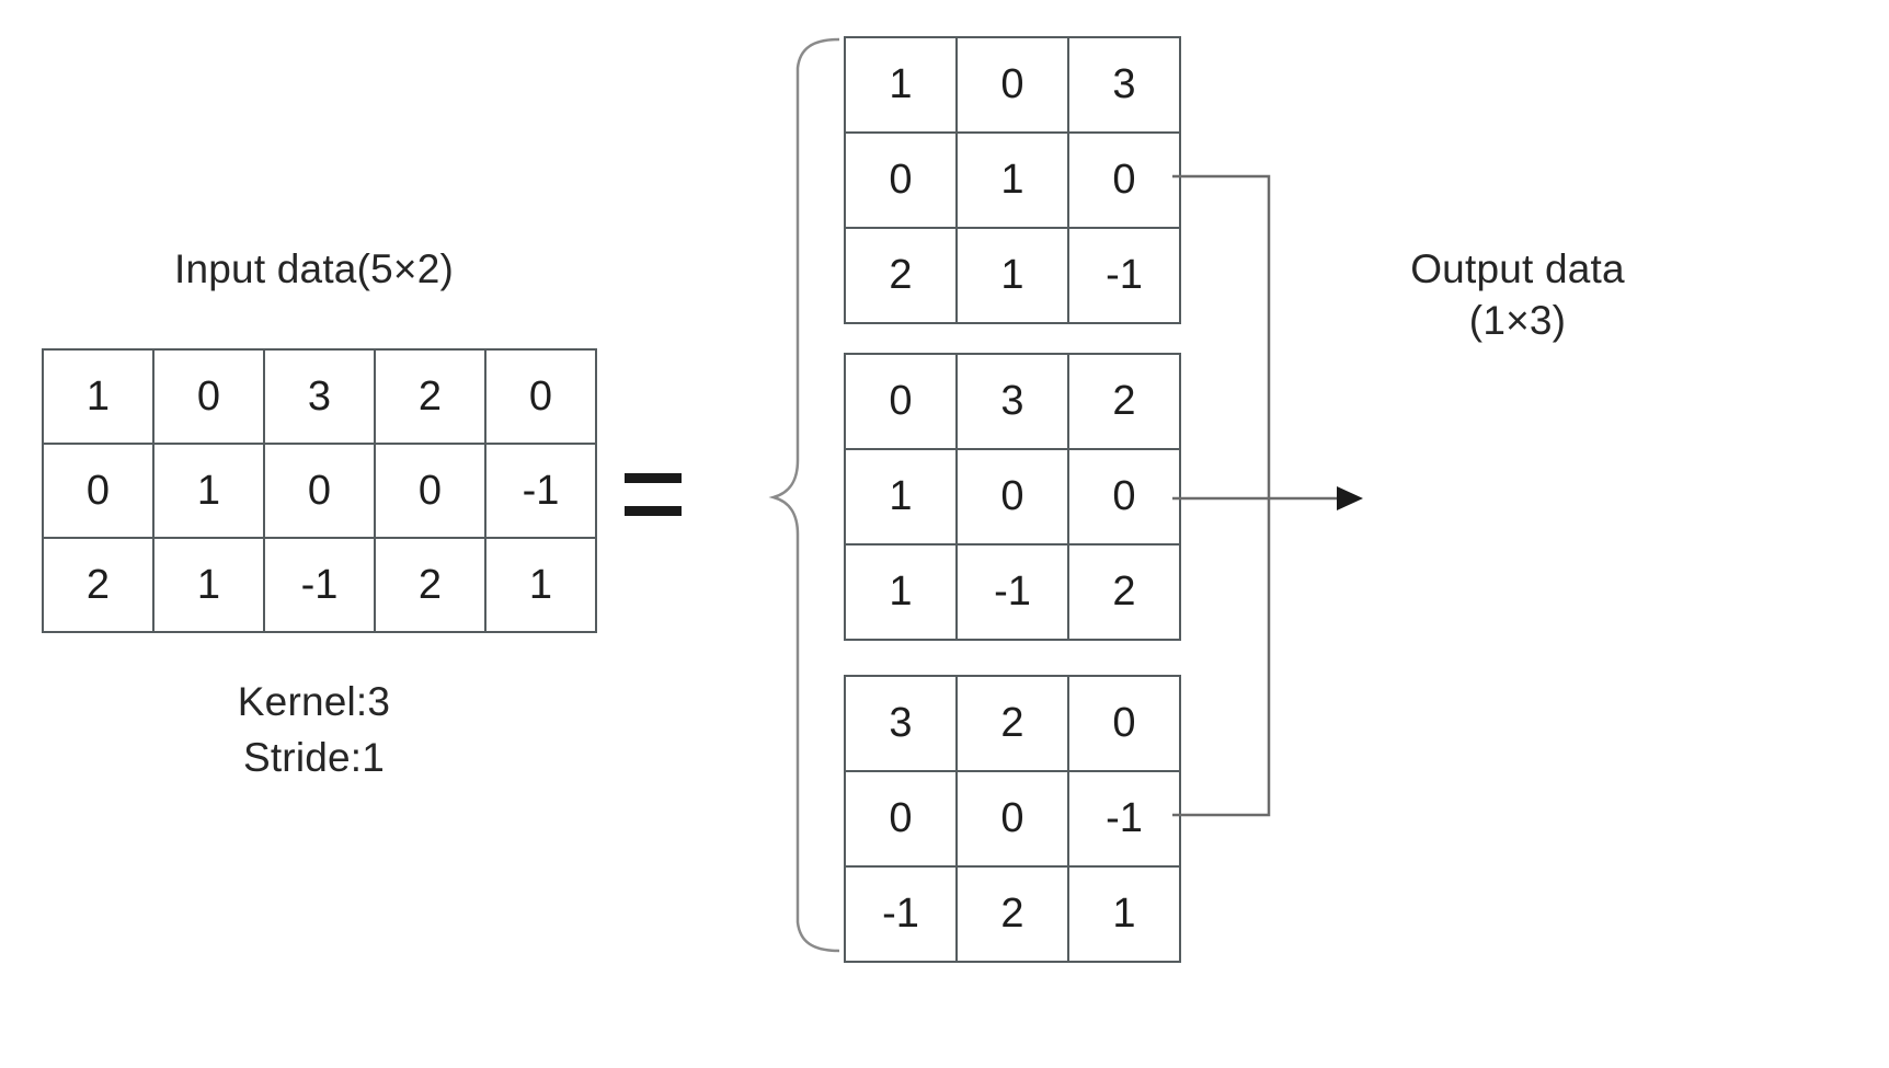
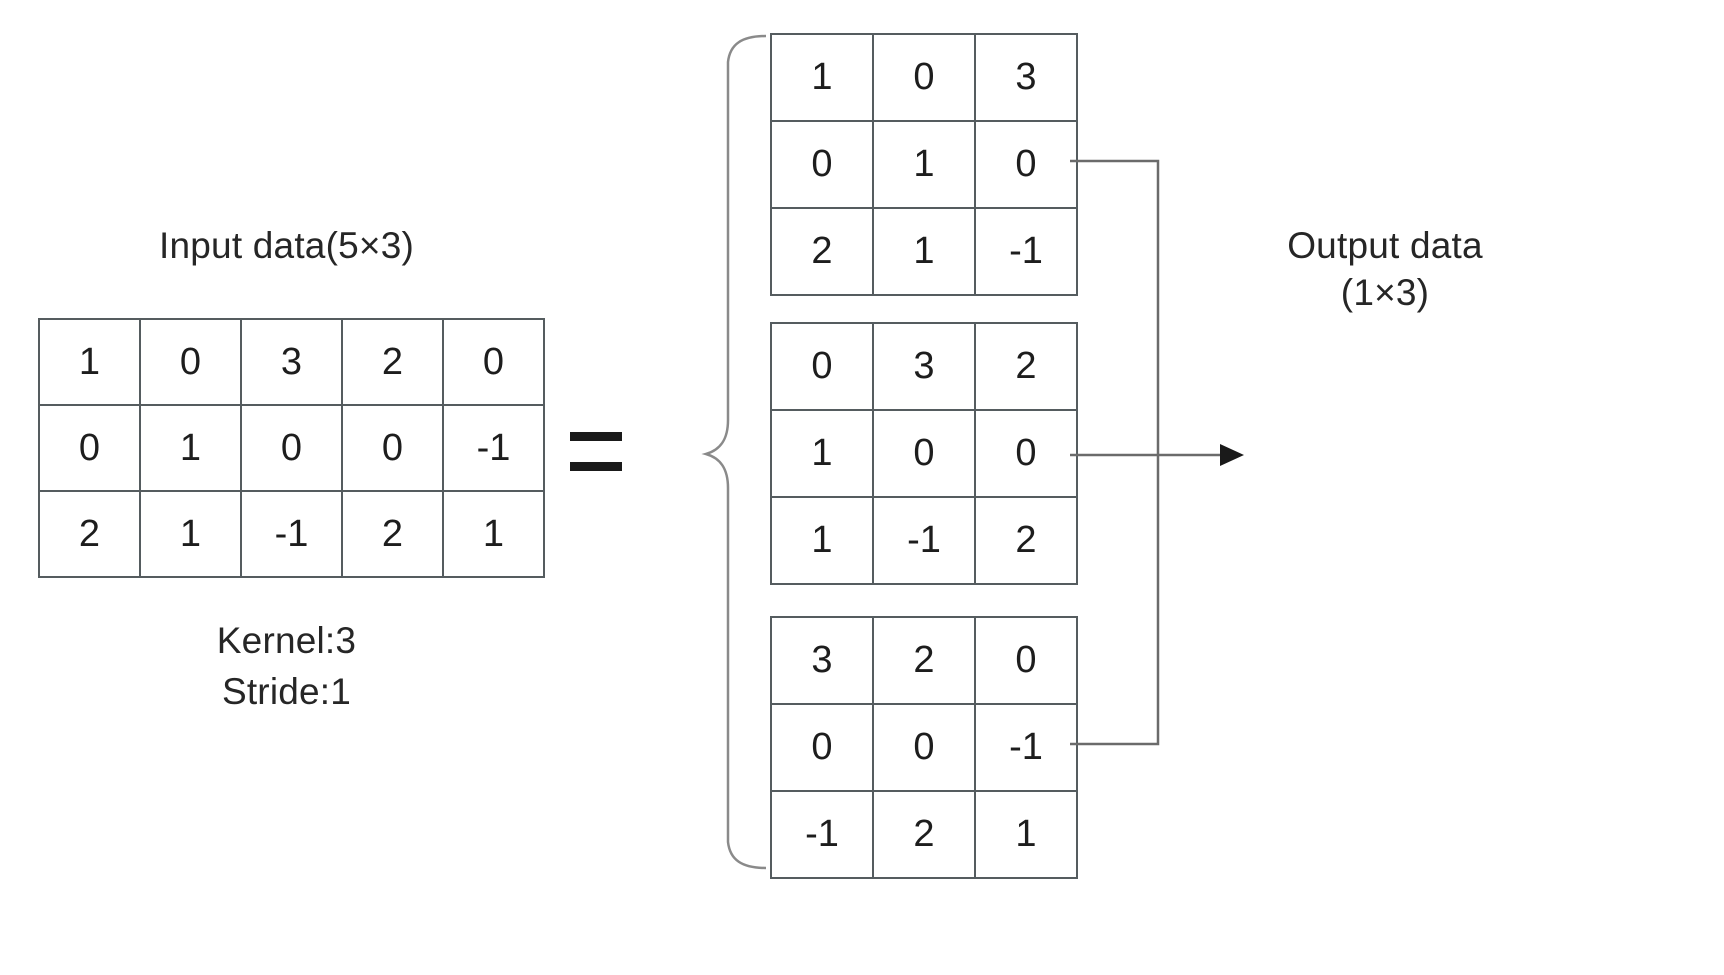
- Input data(5×2)
+ Input data(5×3)
  1	0	3	2	0
  0	1	0	0	-1
  2	1	-1	2	1
  Kernel:3
  Stride:1
  1	0	3
  0	1	0
  2	1	-1
  0	3	2
  1	0	0
  1	-1	2
  3	2	0
  0	0	-1
  -1	2	1
  Output data
  (1×3)
